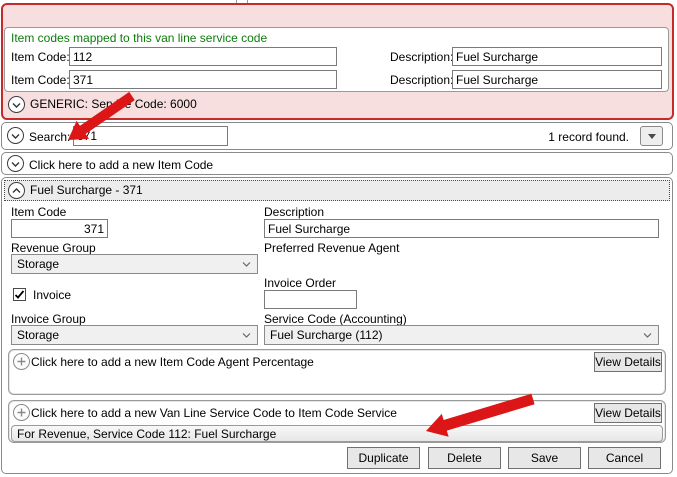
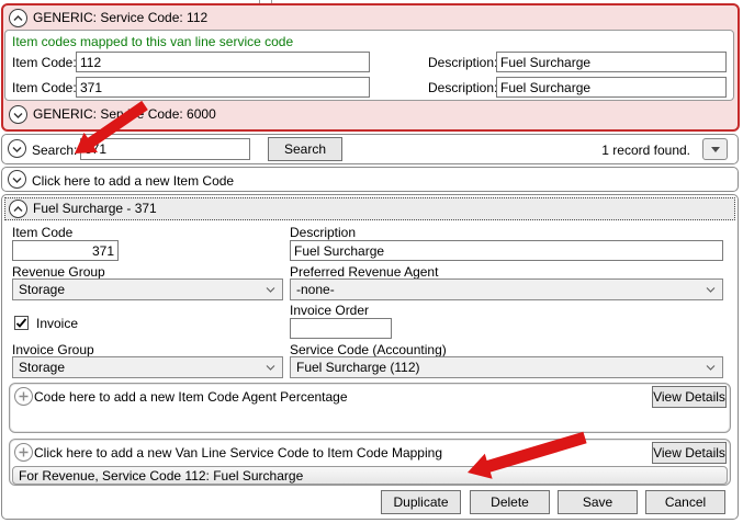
+ GENERIC: Service Code: 112
  Item codes mapped to this van line service code
  Item Code
  112
  Description
  Fuel Surcharge
  Item Code
  371
  Description
  Fuel Surcharge
  GENERIC: Ser Code: 6000
  Search:
+ Search
  1 record found.
  Click here to add a new Item Code
  Fuel Surcharge - 371
  Item Code
  371
  Description
  Fuel Surcharge
  Revenue Group
  Storage
  Preferred Revenue Agent
+ -none-
  Invoice Order
  Invoice
  Invoice Group
  Storage
  Service Code (Accounting)
  Fuel Surcharge (112)
- Click here to add a new Item Code Agent Percentage
+ Code here to add a new Item Code Agent Percentage
  View Details
- Click here to add a new Van Line Service Code to Item Code Service
+ Click here to add a new Van Line Service Code to Item Code Mapping
  View Details
  For Revenue, Service Code 112: Fuel Surcharge
  Duplicate
  Delete
  Save
  Cancel
